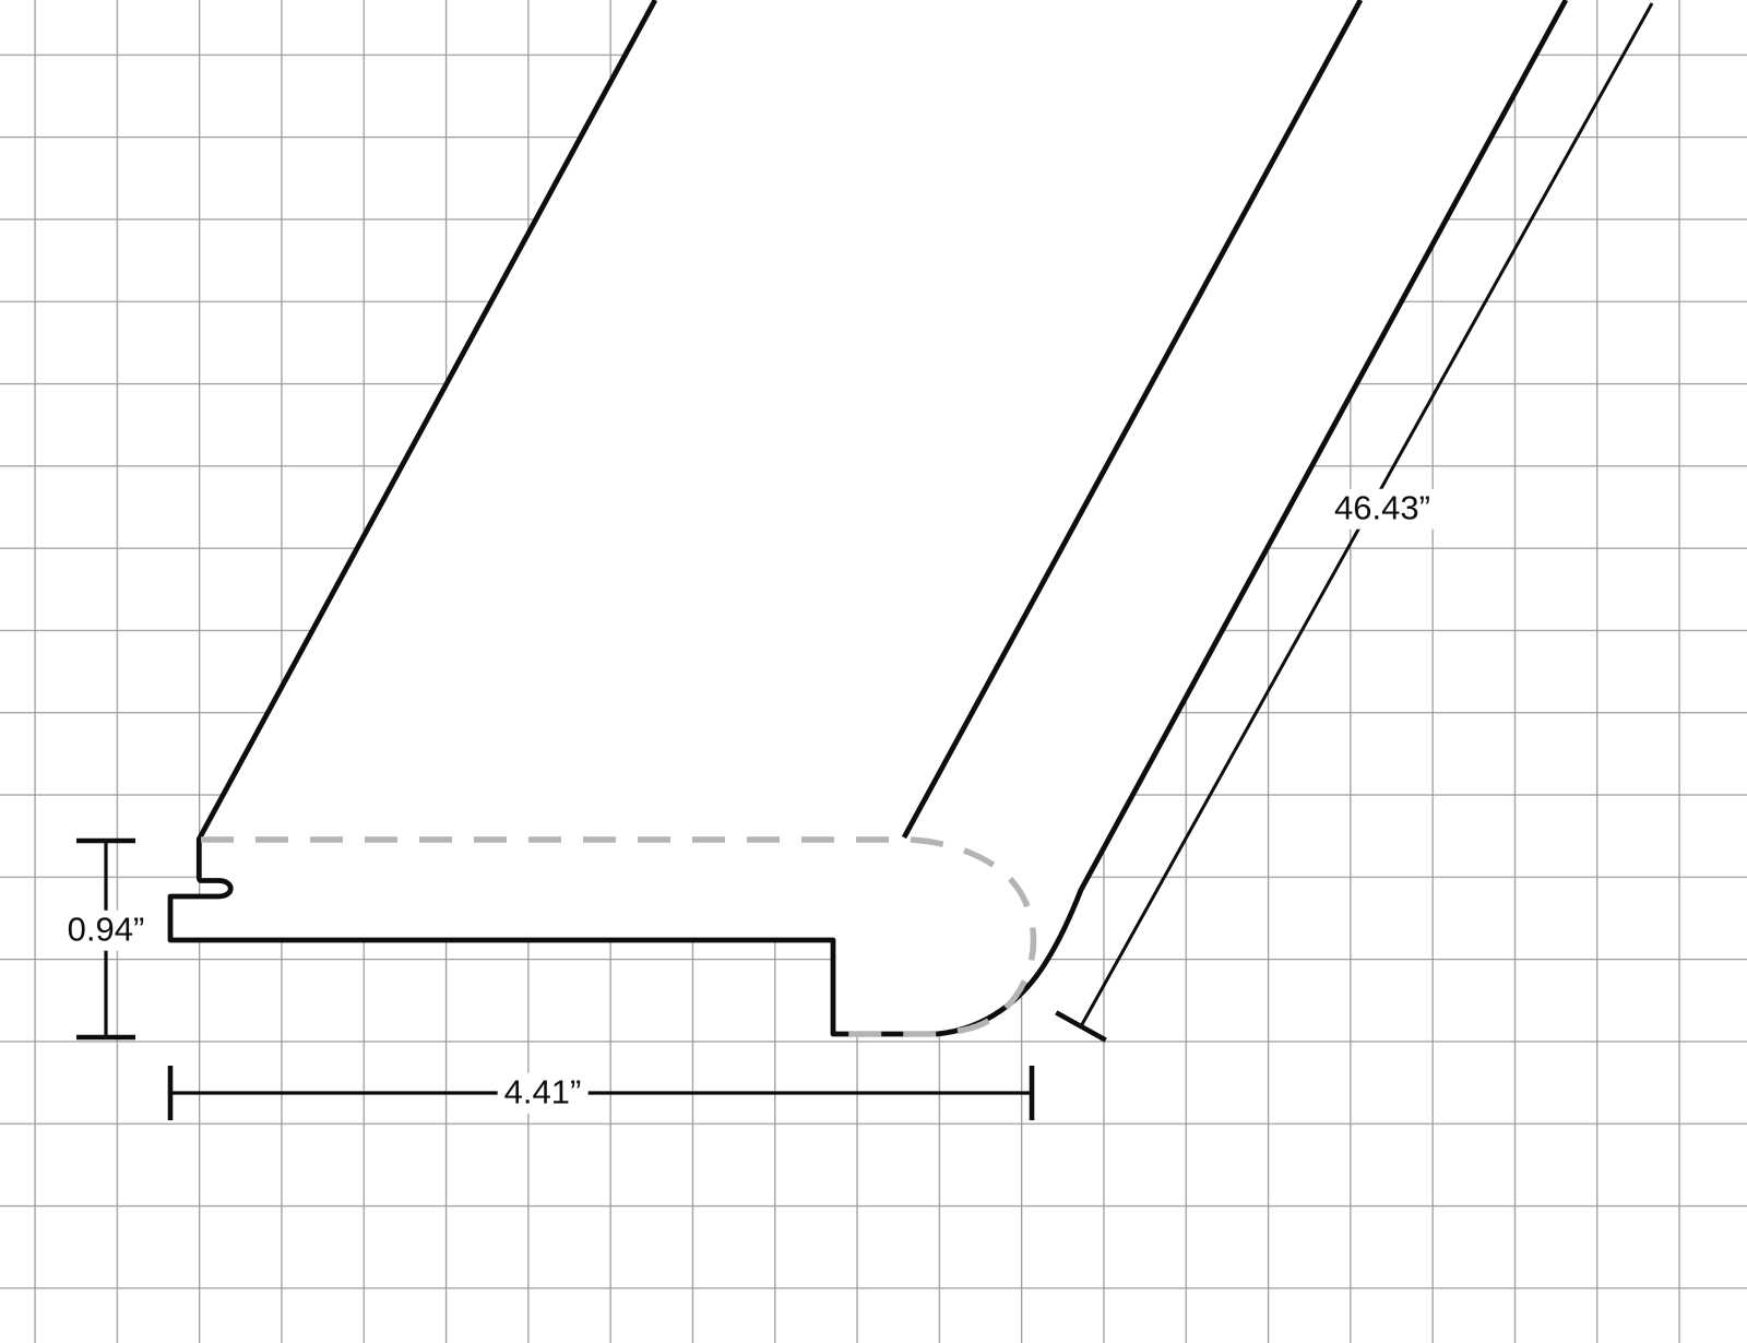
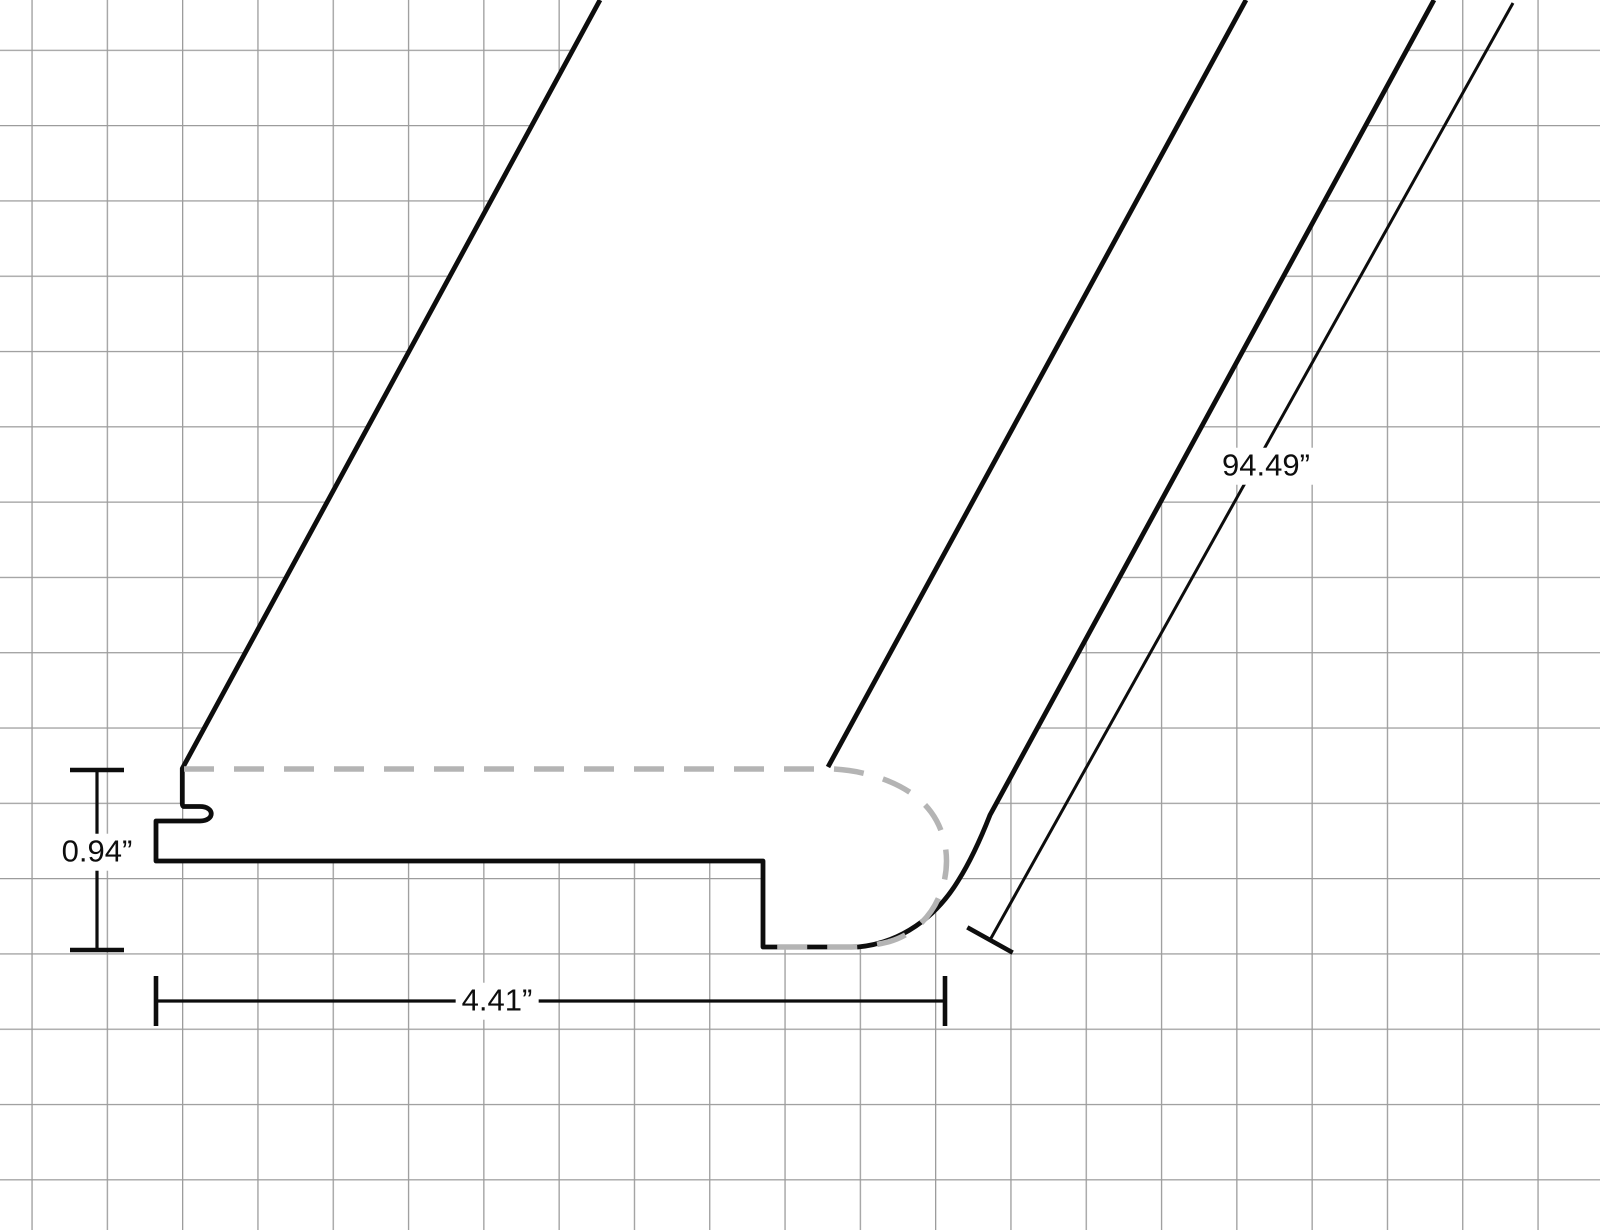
  0.94”
  4.41”
- 46.43”
+ 94.49”
